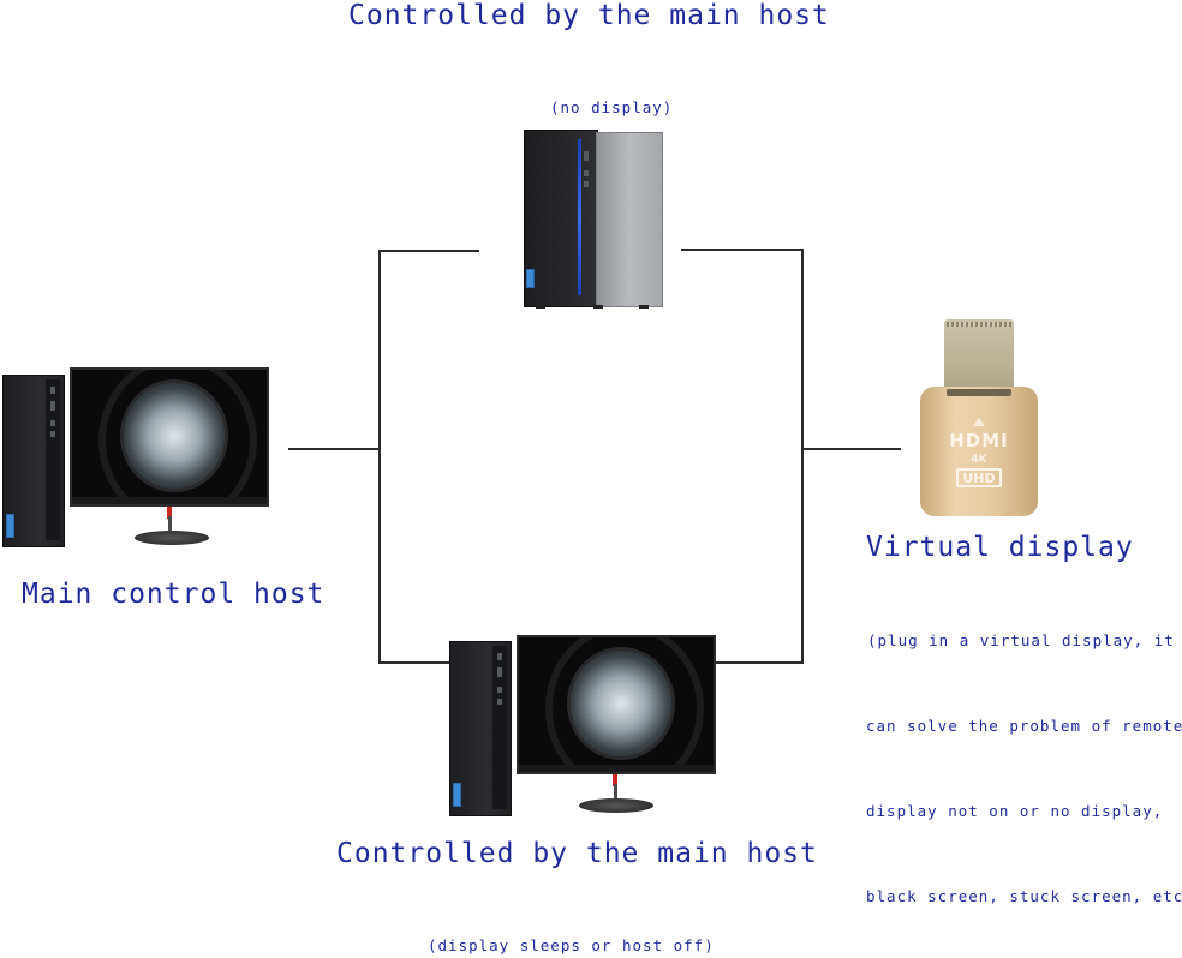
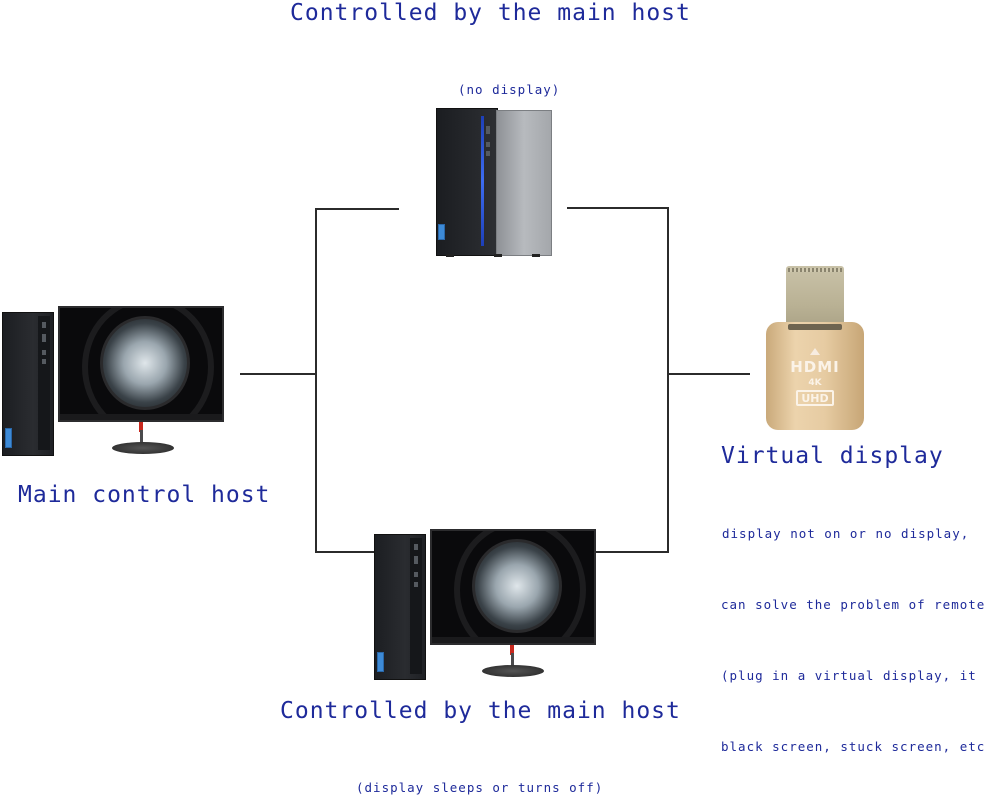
  Controlled by the main host
  (no display)
  Main control host
  Controlled by the main host
- (display sleeps or host off)
+ (display sleeps or turns off)
  HDMI
  4K
  UHD
  Virtual display
- (plug in a virtual display, it
+ display not on or no display,
  can solve the problem of remote
- display not on or no display,
+ (plug in a virtual display, it
  black screen, stuck screen, etc
